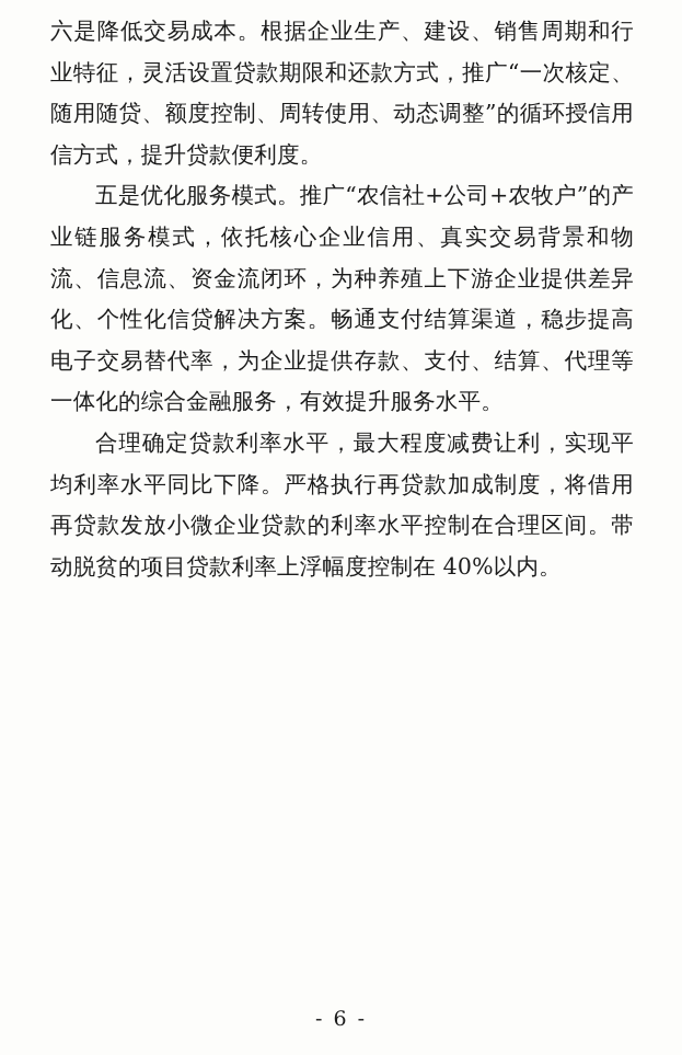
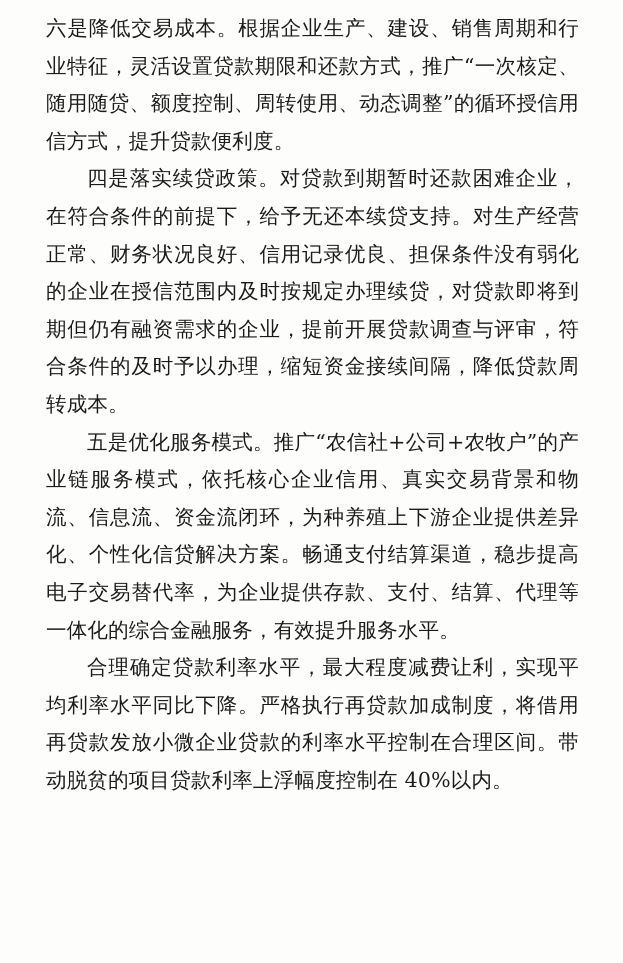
  六是降低交易成本。根据企业生产、建设、销售周期和行业特征，灵活设置贷款期限和还款方式，推广“一次核定、随用随贷、额度控制、周转使用、动态调整”的循环授信用信方式，提升贷款便利度。
+ 四是落实续贷政策。对贷款到期暂时还款困难企业，在符合条件的前提下，给予无还本续贷支持。对生产经营正常、财务状况良好、信用记录优良、担保条件没有弱化的企业在授信范围内及时按规定办理续贷，对贷款即将到期但仍有融资需求的企业，提前开展贷款调查与评审，符合条件的及时予以办理，缩短资金接续间隔，降低贷款周转成本。
  五是优化服务模式。推广“农信社+公司+农牧户”的产业链服务模式，依托核心企业信用、真实交易背景和物流、信息流、资金流闭环，为种养殖上下游企业提供差异化、个性化信贷解决方案。畅通支付结算渠道，稳步提高电子交易替代率，为企业提供存款、支付、结算、代理等一体化的综合金融服务，有效提升服务水平。
  合理确定贷款利率水平，最大程度减费让利，实现平均利率水平同比下降。严格执行再贷款加成制度，将借用再贷款发放小微企业贷款的利率水平控制在合理区间。带动脱贫的项目贷款利率上浮幅度控制在 40%以内。
- - 6 -
